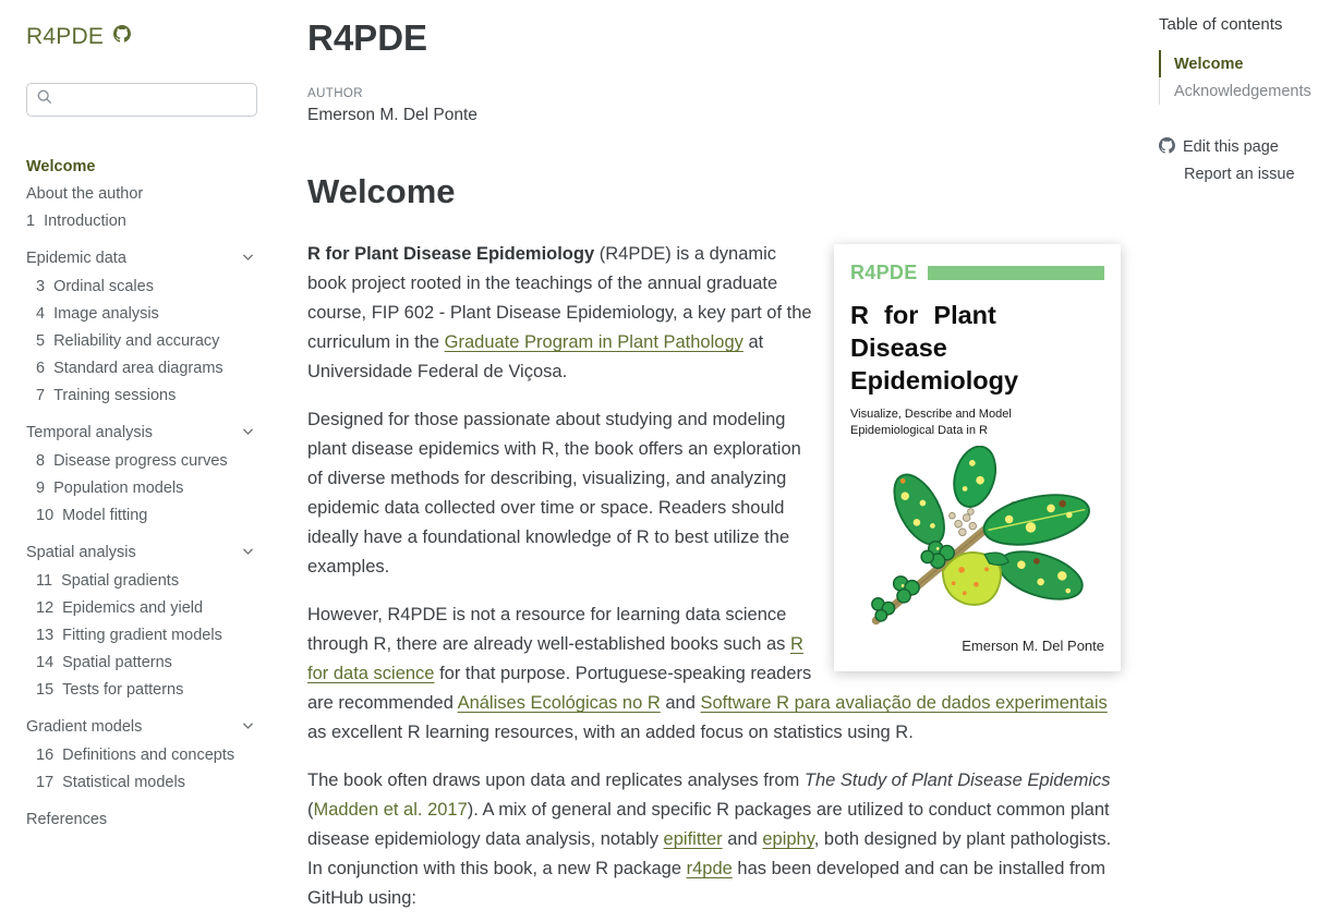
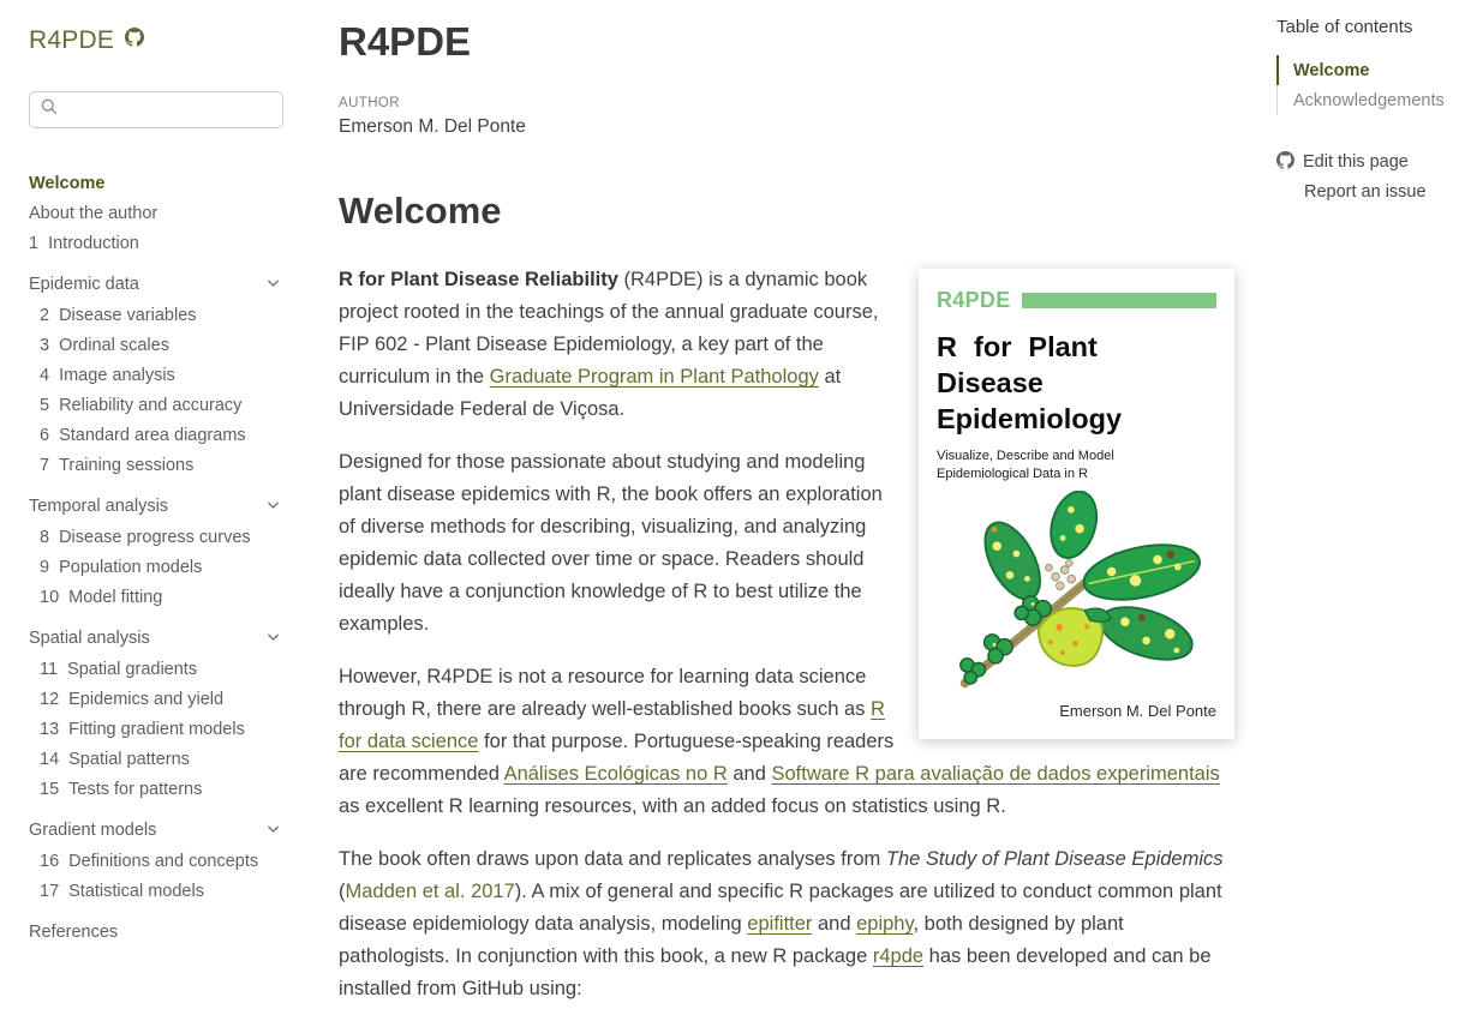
  R4PDE
  Welcome
  About the author
  1
  Introduction
  Epidemic data
+ 2
+ Disease variables
  3
  Ordinal scales
  4
  Image analysis
  5
  Reliability and accuracy
  6
  Standard area diagrams
  7
  Training sessions
  Temporal analysis
  8
  Disease progress curves
  9
  Population models
  10
  Model fitting
  Spatial analysis
  11
  Spatial gradients
  12
  Epidemics and yield
  13
  Fitting gradient models
  14
  Spatial patterns
  15
  Tests for patterns
  Gradient models
  16
  Definitions and concepts
  17
  Statistical models
  References
  R4PDE
  AUTHOR
  Emerson M. Del Ponte
  Welcome
  R4PDE
  R for Plant Disease
  Epidemiology
  Visualize, Describe and Model
  Epidemiological Data in R
  Emerson M. Del Ponte
- R for Plant Disease Epidemiology (R4PDE) is a dynamic book project rooted in the teachings of the annual graduate course, FIP 602 - Plant Disease Epidemiology, a key part of the curriculum in the Graduate Program in Plant Pathology at Universidade Federal de Viçosa.
+ R for Plant Disease Reliability (R4PDE) is a dynamic book project rooted in the teachings of the annual graduate course, FIP 602 - Plant Disease Epidemiology, a key part of the curriculum in the Graduate Program in Plant Pathology at Universidade Federal de Viçosa.
- Designed for those passionate about studying and modeling plant disease epidemics with R, the book offers an exploration of diverse methods for describing, visualizing, and analyzing epidemic data collected over time or space. Readers should ideally have a foundational knowledge of R to best utilize the examples.
+ Designed for those passionate about studying and modeling plant disease epidemics with R, the book offers an exploration of diverse methods for describing, visualizing, and analyzing epidemic data collected over time or space. Readers should ideally have a conjunction knowledge of R to best utilize the examples.
  However, R4PDE is not a resource for learning data science through R, there are already well-established books such as R for data science for that purpose. Portuguese-speaking readers are recommended Análises Ecológicas no R and Software R para avaliação de dados experimentais as excellent R learning resources, with an added focus on statistics using R.
- The book often draws upon data and replicates analyses from The Study of Plant Disease Epidemics (Madden et al. 2017). A mix of general and specific R packages are utilized to conduct common plant disease epidemiology data analysis, notably epifitter and epiphy, both designed by plant pathologists. In conjunction with this book, a new R package r4pde has been developed and can be installed from GitHub using:
+ The book often draws upon data and replicates analyses from The Study of Plant Disease Epidemics (Madden et al. 2017). A mix of general and specific R packages are utilized to conduct common plant disease epidemiology data analysis, modeling epifitter and epiphy, both designed by plant pathologists. In conjunction with this book, a new R package r4pde has been developed and can be installed from GitHub using:
  Table of contents
  Welcome
  Acknowledgements
  Edit this page
  Report an issue
